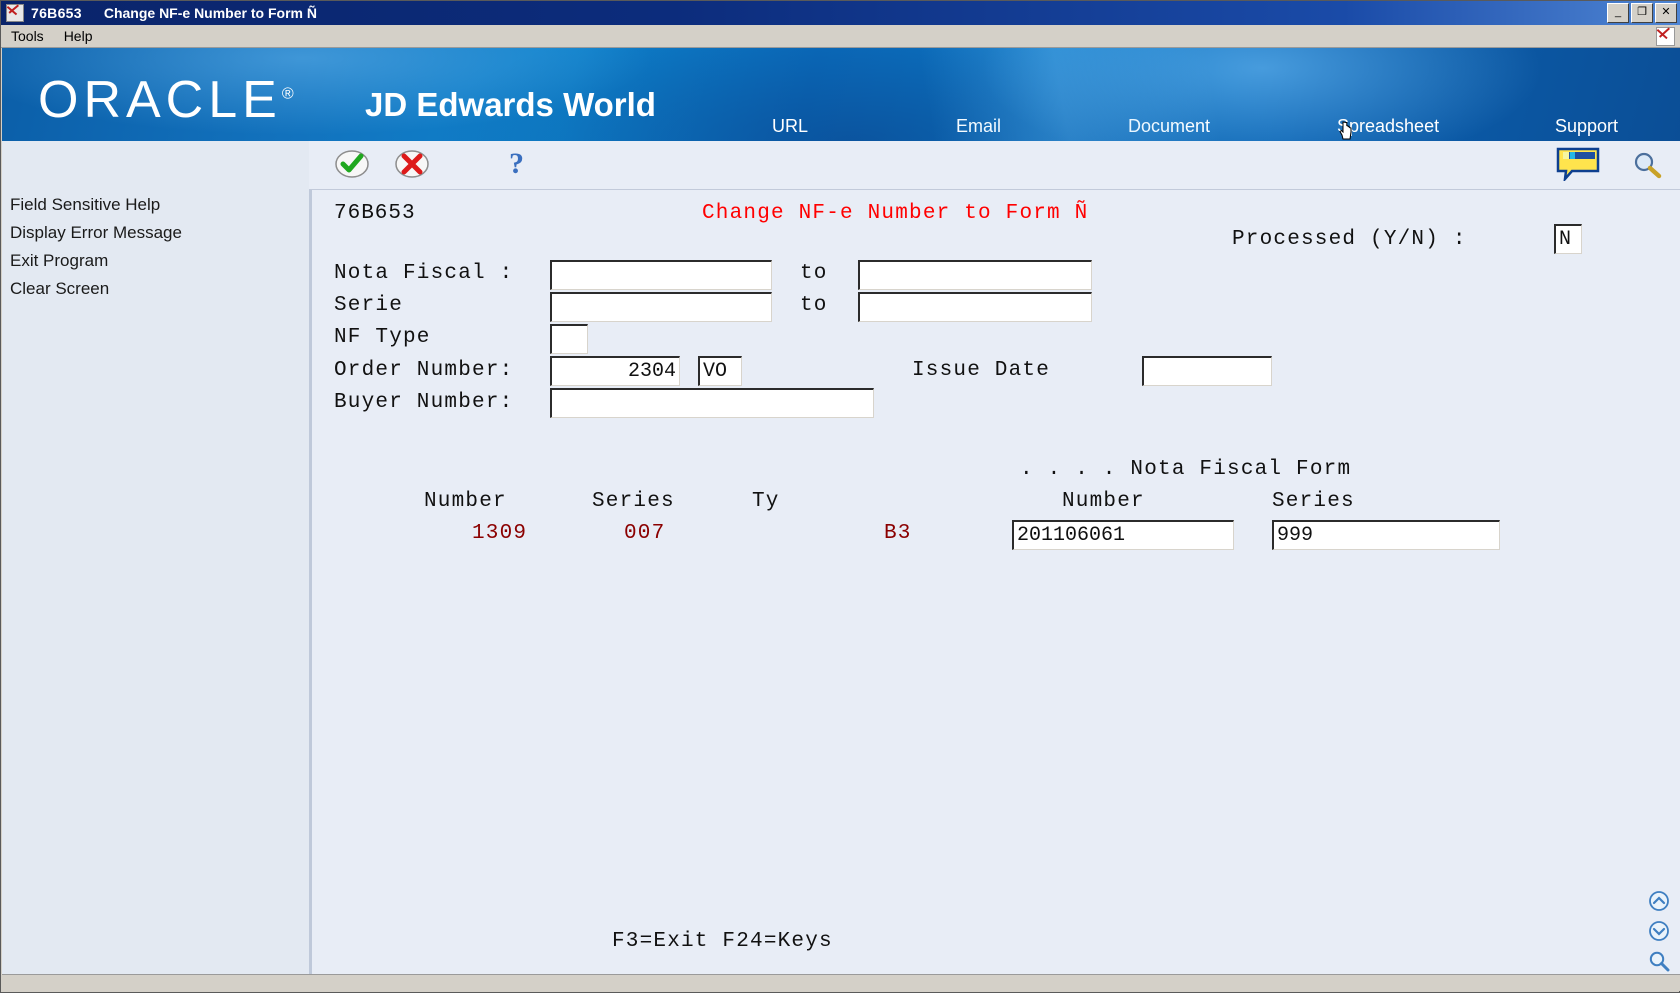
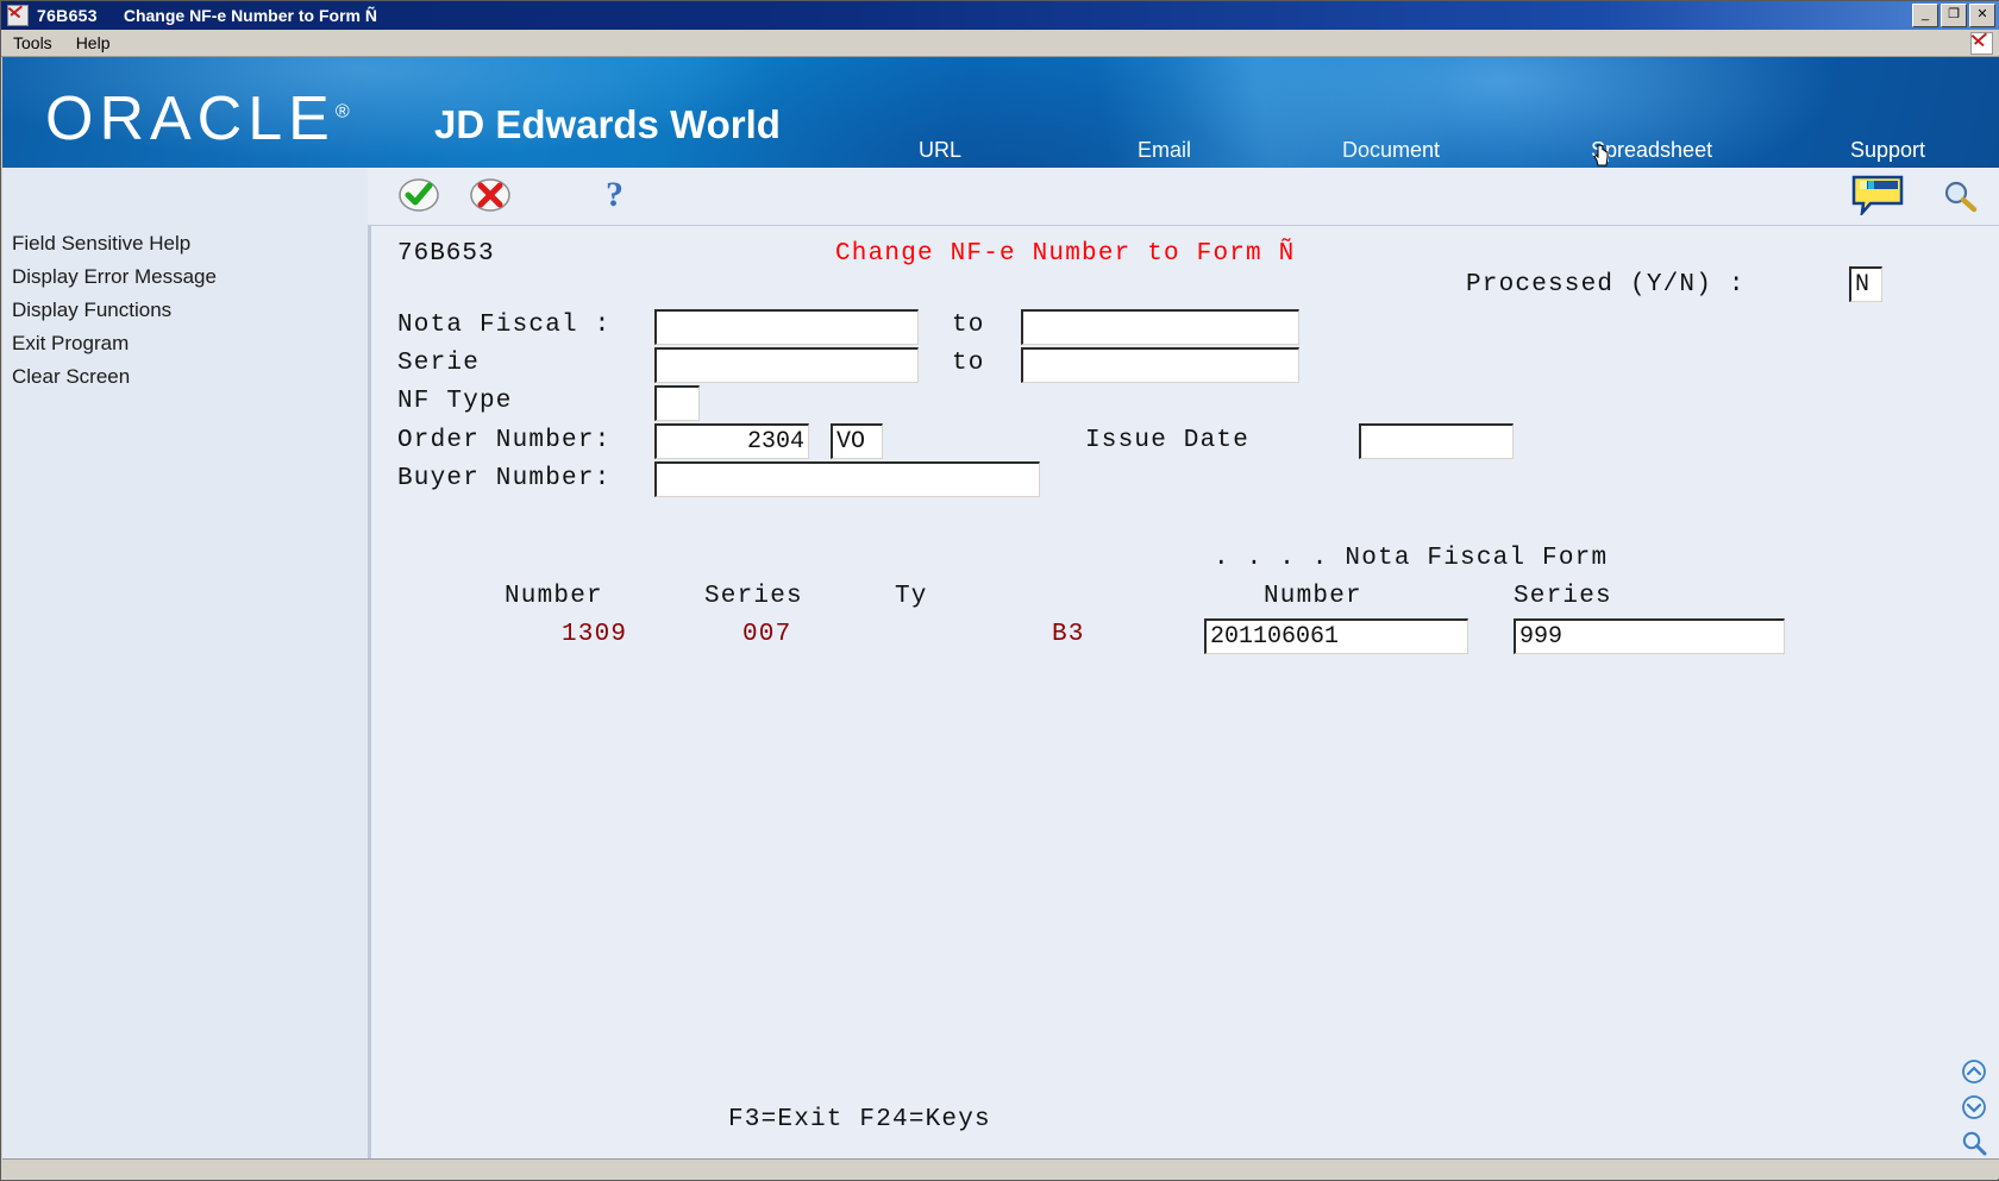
  76B653
  Change NF-e Number to Form Ñ
  _
  ❐
  ✕
  Tools
  Help
  Field Sensitive Help
  Display Error Message
+ Display Functions
  Exit Program
  Clear Screen
  ?
  76B653
  Change NF-e Number to Form Ñ
  Processed (Y/N) :
  N
  Nota Fiscal :
  to
  Serie
  to
  NF Type
  Order Number:
  2304
  VO
  Issue Date
  Buyer Number:
  . . . . Nota Fiscal Form
  Number
  Series
  Ty
  Number
  Series
  1309
  007
  B3
  201106061
  999
  F3=Exit F24=Keys
